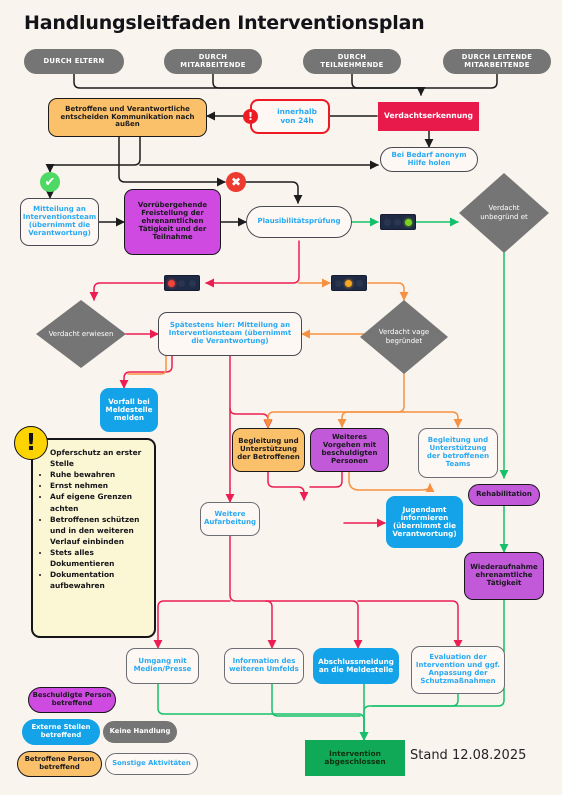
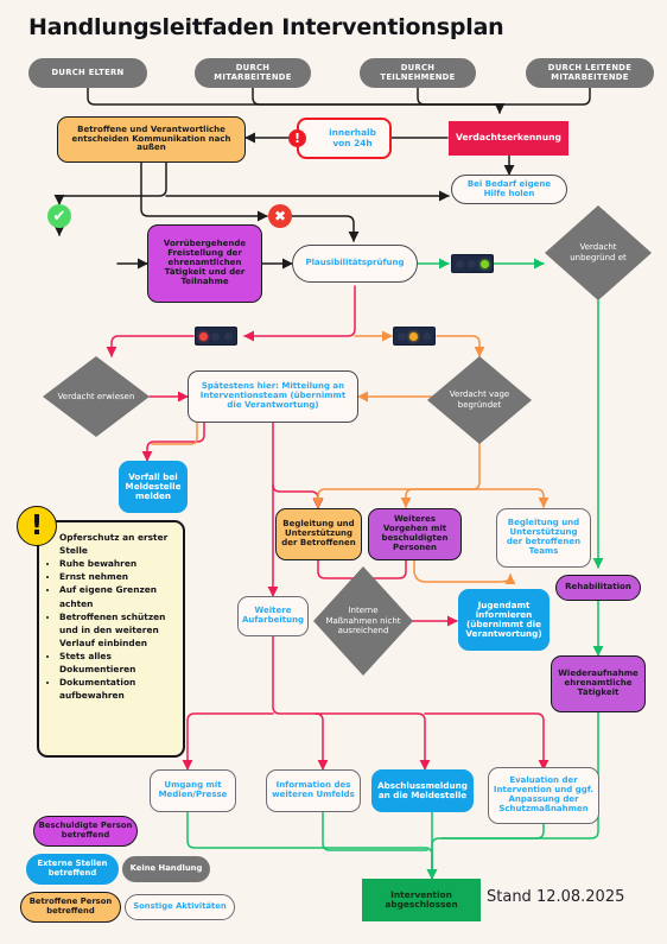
  Handlungsleitfaden Interventionsplan
  Stand 12.08.2025
  DURCH ELTERN
  DURCH MITARBEITENDE
  DURCH TEILNEHMENDE
  DURCH LEITENDE MITARBEITENDE
  Verdachtserkennung
  innerhalb von 24h
  !
  Betroffene und Verantwortliche entscheiden Kommunikation nach außen
- Bei Bedarf anonym Hilfe holen
+ Bei Bedarf eigene Hilfe holen
  ✔
  ✖
- Mitteilung an Interventionsteam (übernimmt die Verantwortung)
  Vorrübergehende Freistellung der ehrenamtlichen Tätigkeit und der Teilnahme
  Plausibilitätsprüfung
  Verdacht unbegründ et
  Verdacht erwiesen
  Verdacht vage begründet
+ Interne Maßnahmen nicht ausreichend
  Spätestens hier: Mitteilung an Interventionsteam (übernimmt die Verantwortung)
  Vorfall bei Meldestelle melden
  Begleitung und Unterstützung der Betroffenen
  Weiteres Vorgehen mit beschuldigten Personen
  Begleitung und Unterstützung der betroffenen Teams
  Rehabilitation
  Weitere Aufarbeitung
  Jugendamt informieren (übernimmt die Verantwortung)
  Wiederaufnahme ehrenamtliche Tätigkeit
  Umgang mit Medien/Presse
  Information des weiteren Umfelds
  Abschlussmeldung an die Meldestelle
  Evaluation der Intervention und ggf. Anpassung der Schutzmaßnahmen
  Intervention abgeschlossen
  Opferschutz an erster Stelle
  Ruhe bewahren
  Ernst nehmen
  Auf eigene Grenzen achten
  Betroffenen schützen und in den weiteren Verlauf einbinden
  Stets alles Dokumentieren
  Dokumentation aufbewahren
  !
  Beschuldigte Person betreffend
  Externe Stellen betreffend
  Keine Handlung
  Betroffene Person betreffend
  Sonstige Aktivitäten
